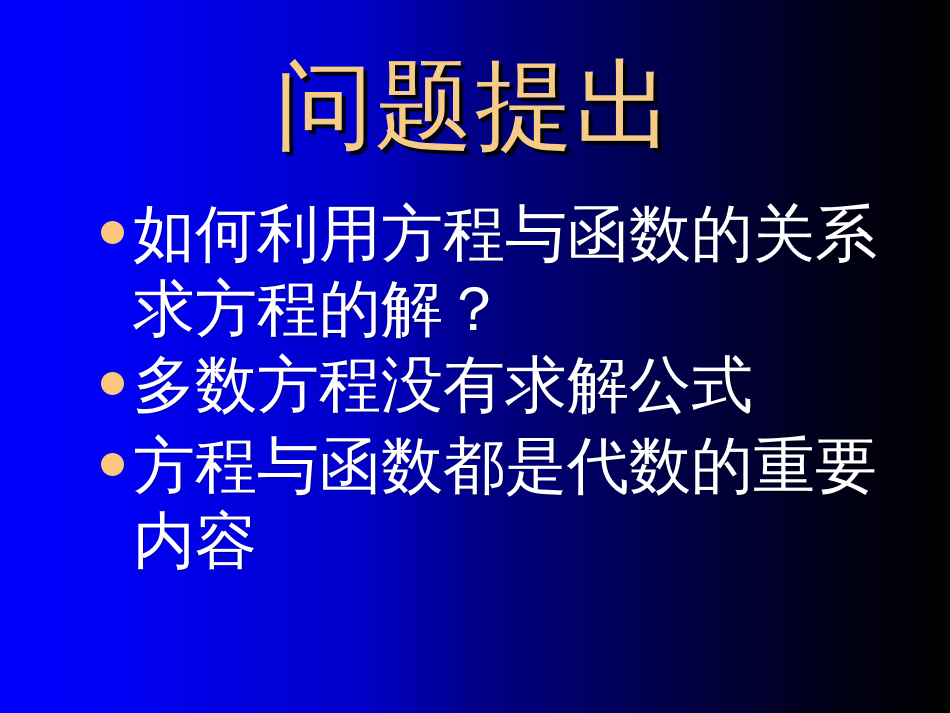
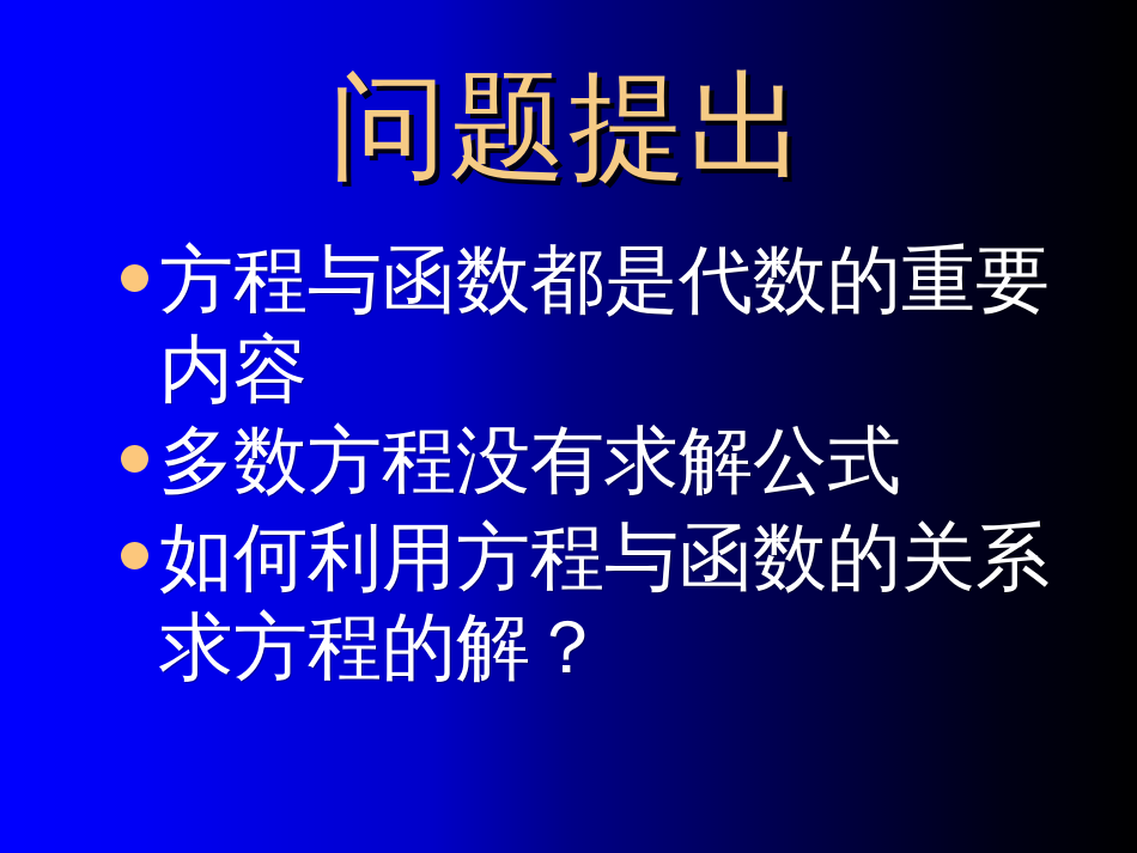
  问题提出
- 如何利用方程与函数的关系求方程的解？
+ 方程与函数都是代数的重要内容
  多数方程没有求解公式
- 方程与函数都是代数的重要内容
+ 如何利用方程与函数的关系求方程的解？
